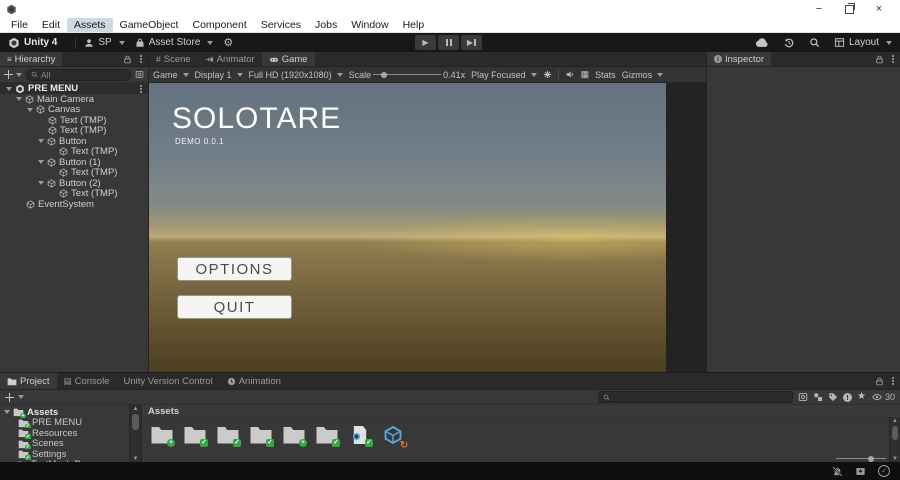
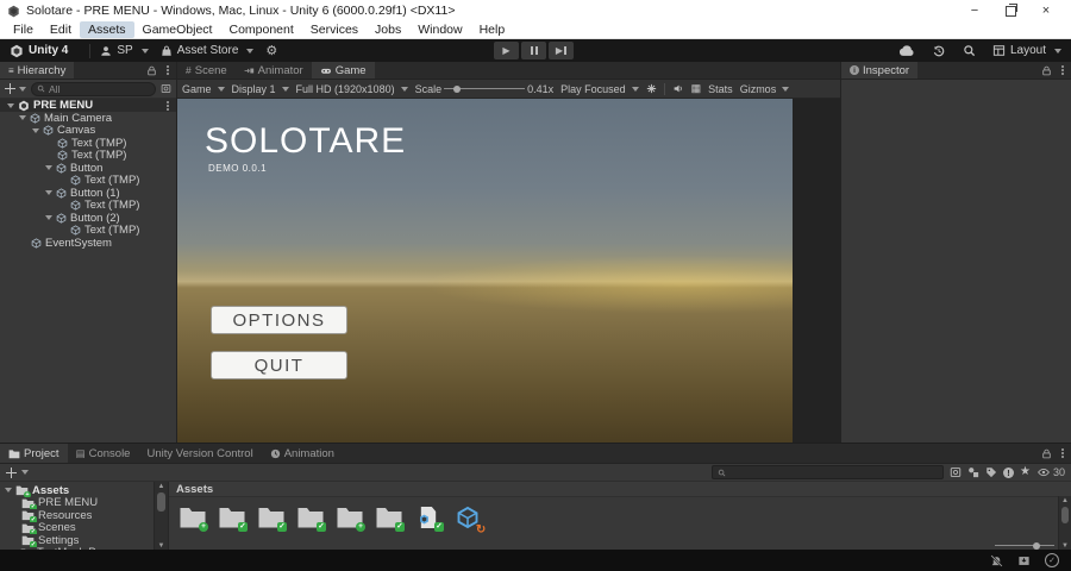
+ Solotare - PRE MENU - Windows, Mac, Linux - Unity 6 (6000.0.29f1) <DX11>
  −
  ×
  File
  Edit
  Assets
  GameObject
  Component
  Services
  Jobs
  Window
  Help
  Unity 4
  SP
  Asset Store
  ⚙
  ▶
  ▶
  Layout
  ≡
  Hierarchy
  All
  PRE MENU
  Main Camera
  Canvas
  Text (TMP)
  Text (TMP)
  Button
  Text (TMP)
  Button (1)
  Text (TMP)
  Button (2)
  Text (TMP)
  EventSystem
  #
  Scene
  Animator
  Game
  Game
  Display 1
  Full HD (1920x1080)
  Scale
  0.41x
  Play Focused
  ▦
  Stats
  Gizmos
  SOLOTARE
  DEMO 0.0.1
  OPTIONS
  QUIT
  Inspector
  Project
  ▤
  Console
  Unity Version Control
  Animation
  !
  ★
  30
  Assets
  PRE MENU
  Resources
  Scenes
  Settings
  Assets
  ↻
